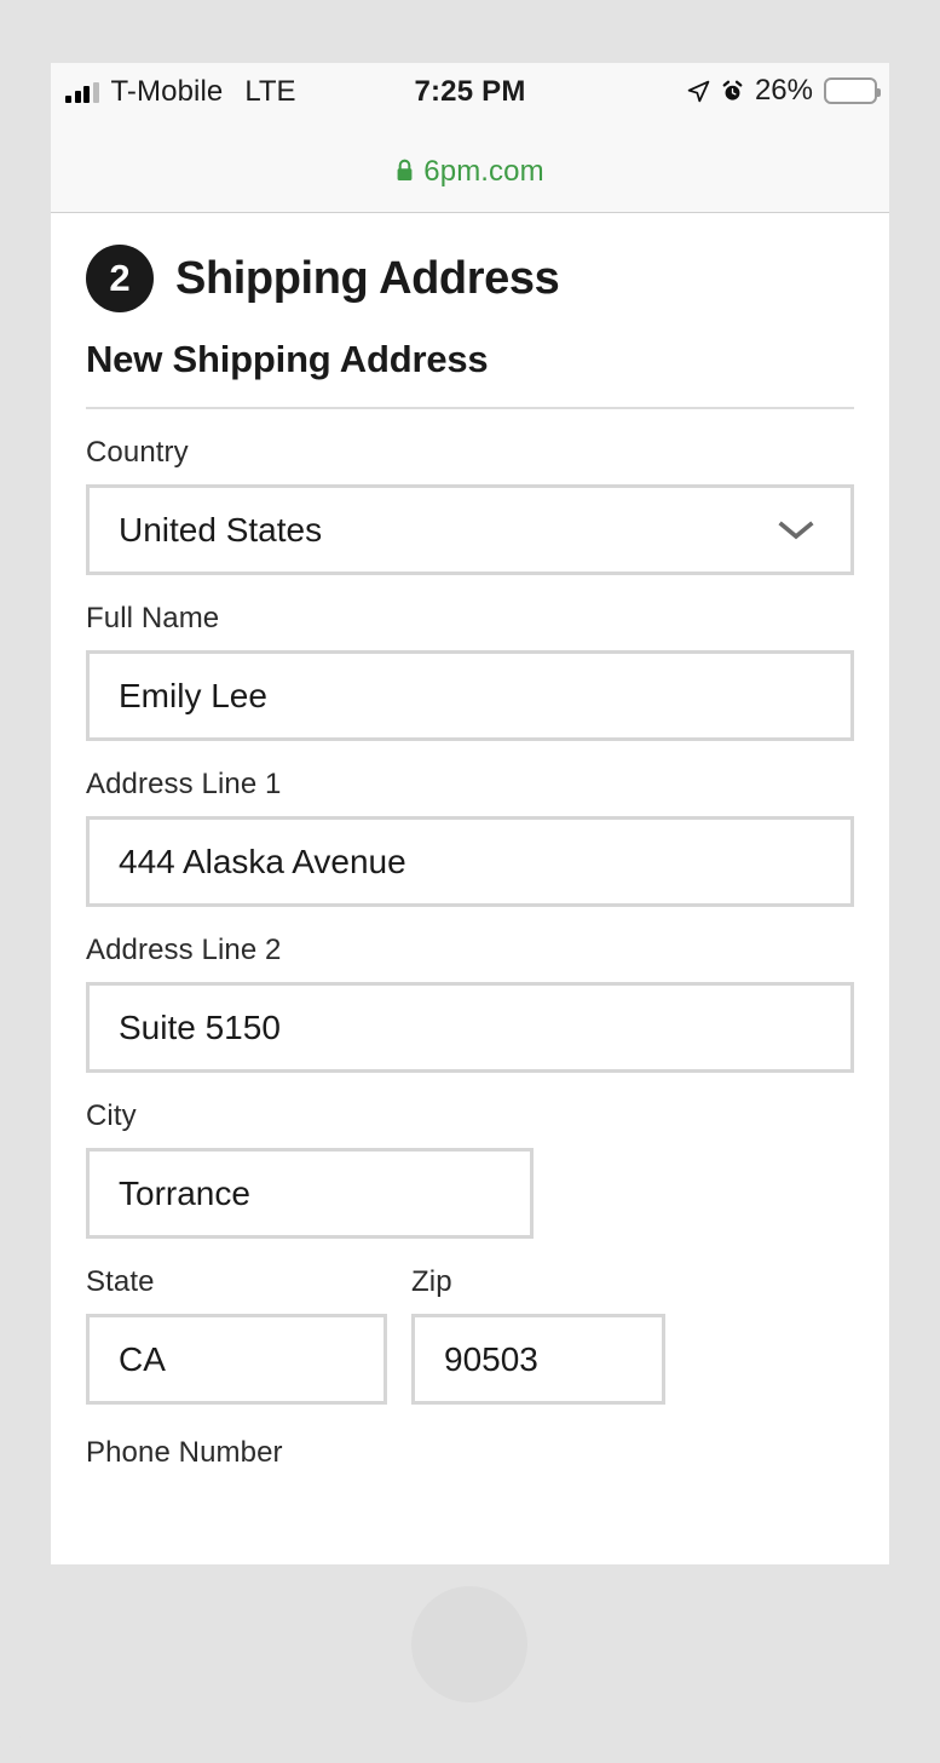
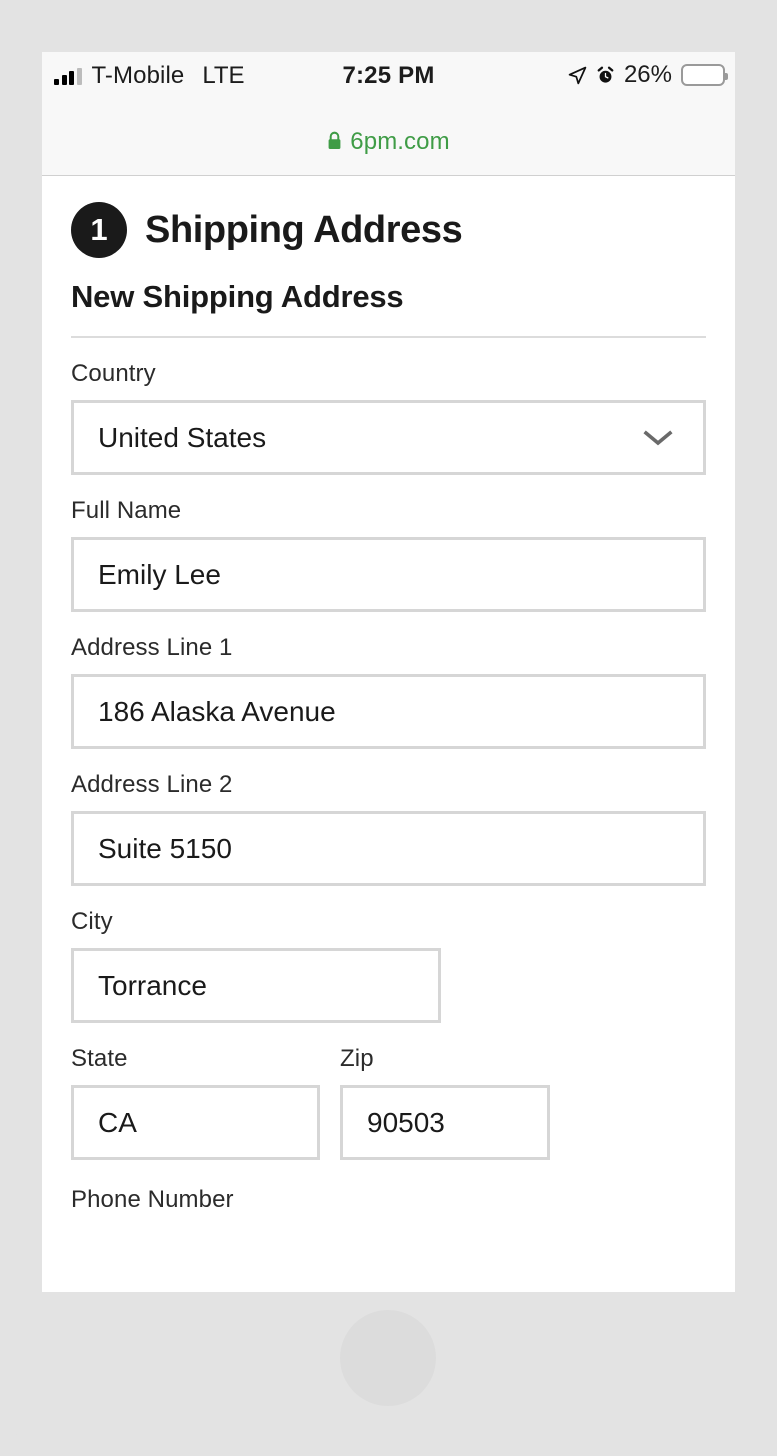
  T-Mobile
  LTE
  7:25 PM
  26%
  6pm.com
- 2
+ 1
  Shipping Address
  New Shipping Address
  Country
  United States
  Full Name
  Emily Lee
  Address Line 1
- 444 Alaska Avenue
+ 186 Alaska Avenue
  Address Line 2
  Suite 5150
  City
  Torrance
  State
  CA
  Zip
  90503
  Phone Number
